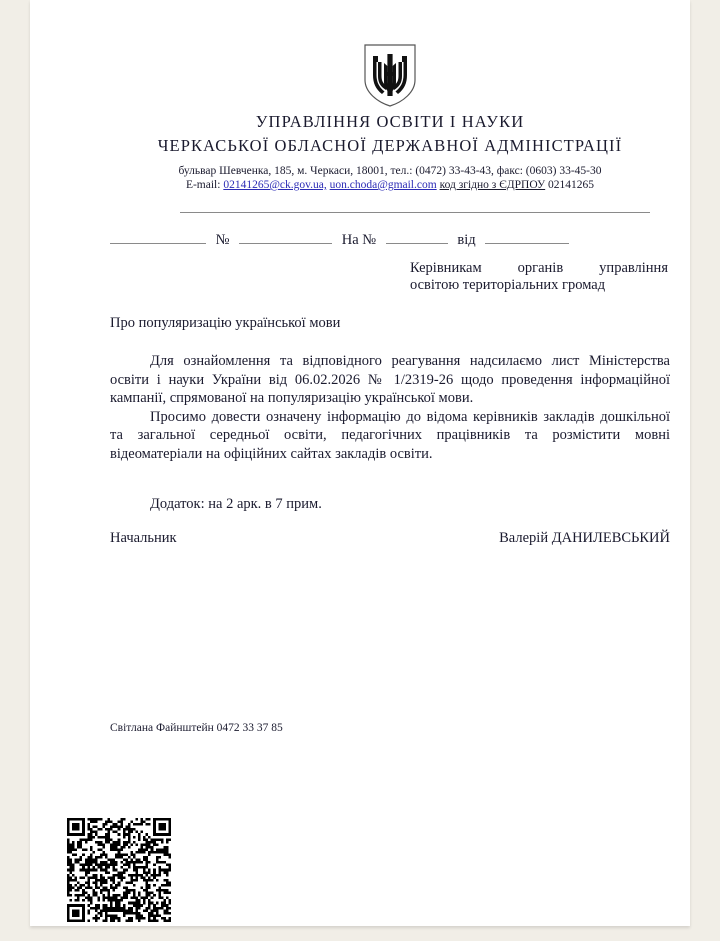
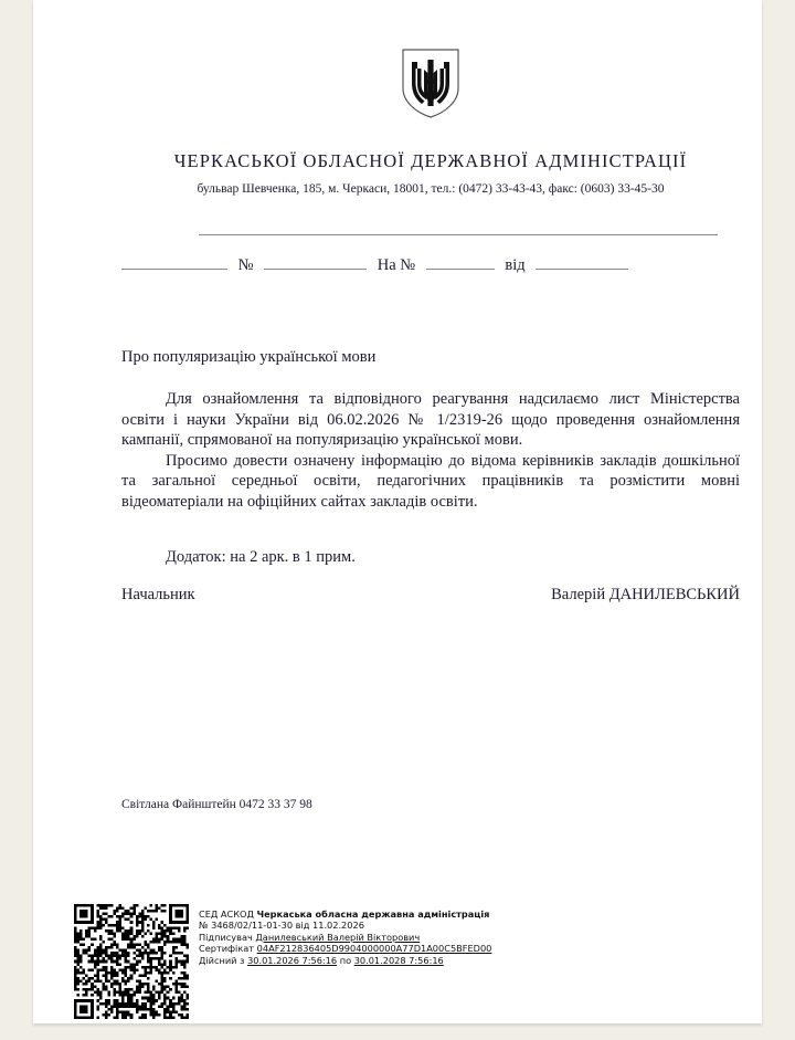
- УПРАВЛІННЯ ОСВІТИ І НАУКИ
  ЧЕРКАСЬКОЇ ОБЛАСНОЇ ДЕРЖАВНОЇ АДМІНІСТРАЦІЇ
  бульвар Шевченка, 185, м. Черкаси, 18001, тел.: (0472) 33-43-43, факс: (0603) 33-45-30
- E-mail: 02141265@ck.gov.ua, uon.choda@gmail.com код згідно з ЄДРПОУ 02141265
  № На № від
- Керівникам органів управління
- освітою територіальних громад
  Про популяризацію української мови
- Для ознайомлення та відповідного реагування надсилаємо лист Міністерства освіти і науки України від 06.02.2026 № 1/2319-26 щодо проведення інформаційної кампанії, спрямованої на популяризацію української мови.
+ Для ознайомлення та відповідного реагування надсилаємо лист Міністерства освіти і науки України від 06.02.2026 № 1/2319-26 щодо проведення ознайомлення кампанії, спрямованої на популяризацію української мови.
  Просимо довести означену інформацію до відома керівників закладів дошкільної та загальної середньої освіти, педагогічних працівників та розмістити мовні відеоматеріали на офіційних сайтах закладів освіти.
- Додаток: на 2 арк. в 7 прим.
+ Додаток: на 2 арк. в 1 прим.
  Начальник
  Валерій ДАНИЛЕВСЬКИЙ
- Світлана Файнштейн 0472 33 37 85
+ Світлана Файнштейн 0472 33 37 98
+ СЕД АСКОД Черкаська обласна державна адміністрація
+ № 3468/02/11-01-30 від 11.02.2026
+ Підписувач Данилевський Валерій Вікторович
+ Сертифікат 04AF212836405D9904000000A77D1A00C5BFED00
+ Дійсний з 30.01.2026 7:56:16 по 30.01.2028 7:56:16
